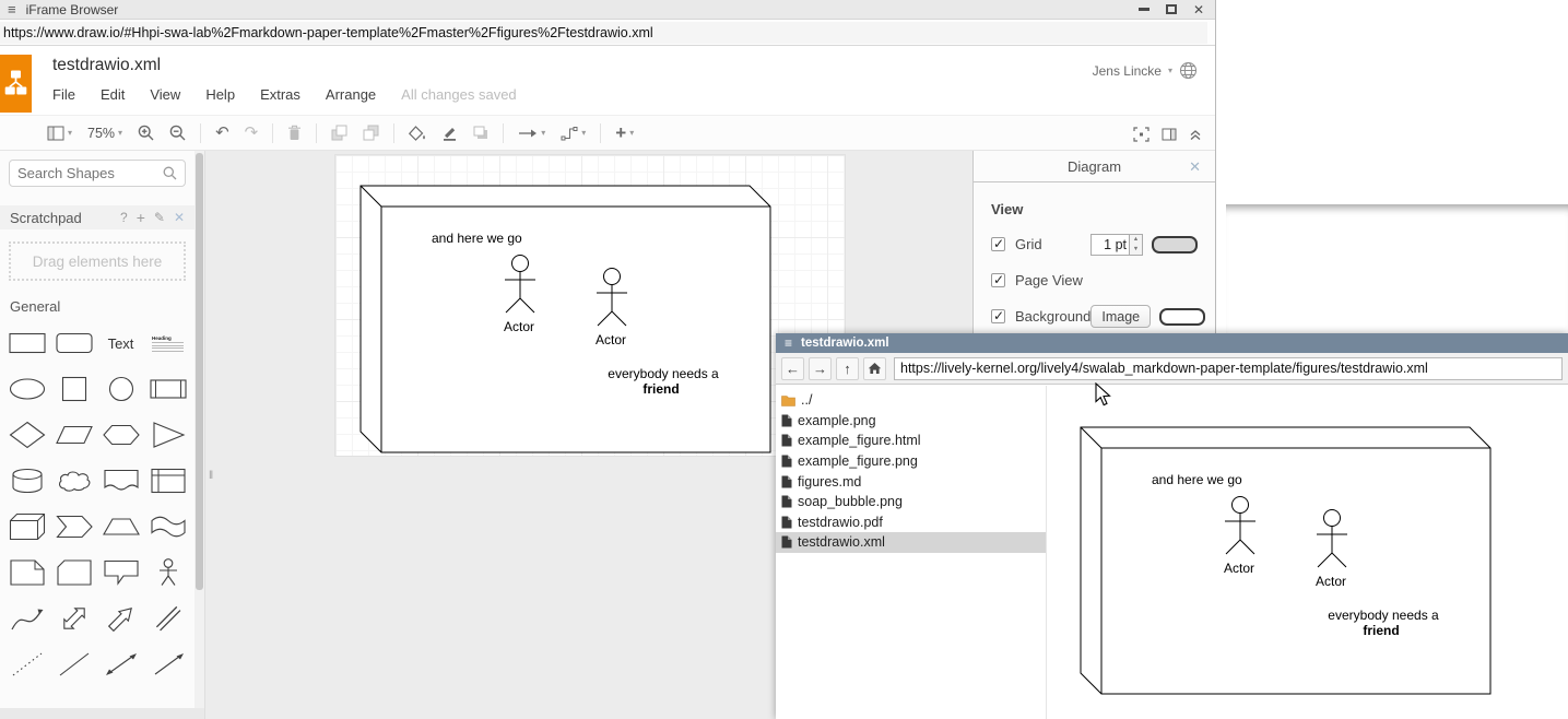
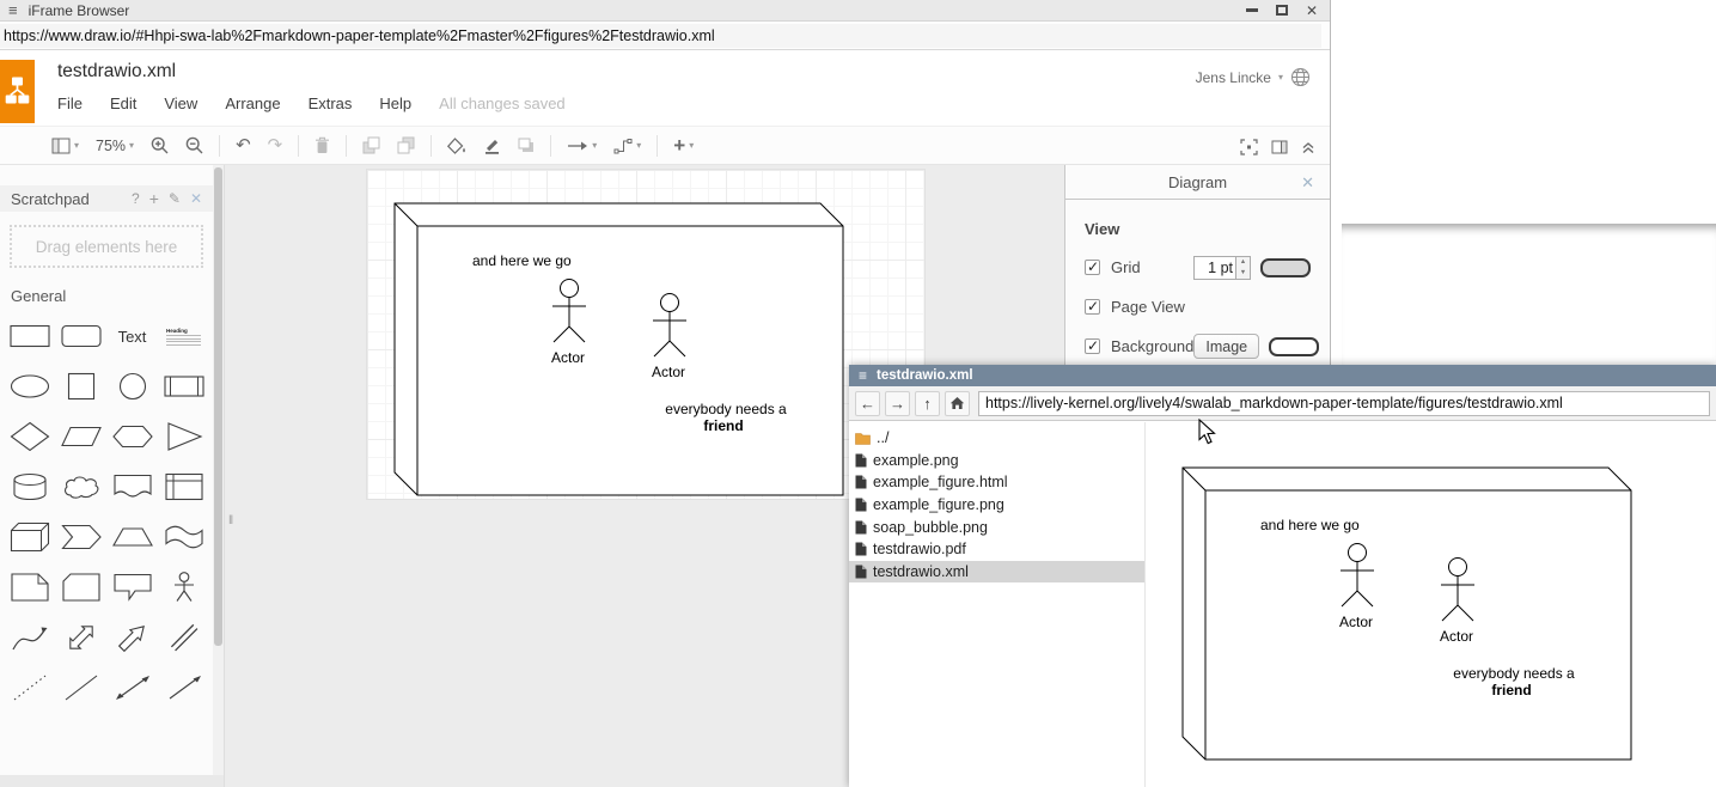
  ≡
  iFrame Browser
  ✕
  https://www.draw.io/#Hhpi-swa-lab%2Fmarkdown-paper-template%2Fmaster%2Ffigures%2Ftestdrawio.xml
  testdrawio.xml
  File
  Edit
  View
- Help
+ Arrange
  Extras
- Arrange
+ Help
  All changes saved
  Jens Lincke
  ▾
  ▾
  75%
  ▾
  ↶
  ↷
  ▾
  ▾
  +
  ▾
- Search Shapes
  Scratchpad
  ?
  +
  ✎
  ✕
  Drag elements here
  General
  Text
  ‖
  and here we go
  Actor
  Actor
  everybody needs a
  friend
  Diagram
  ✕
  View
  Grid
  1 pt
  Page View
  Background
  Image
  ≡
  testdrawio.xml
  ←
  →
  ↑
  https://lively-kernel.org/lively4/swalab_markdown-paper-template/figures/testdrawio.xml
  ../
  example.png
  example_figure.html
  example_figure.png
- figures.md
  soap_bubble.png
  testdrawio.pdf
  testdrawio.xml
  and here we go
  Actor
  Actor
  everybody needs a
  friend
